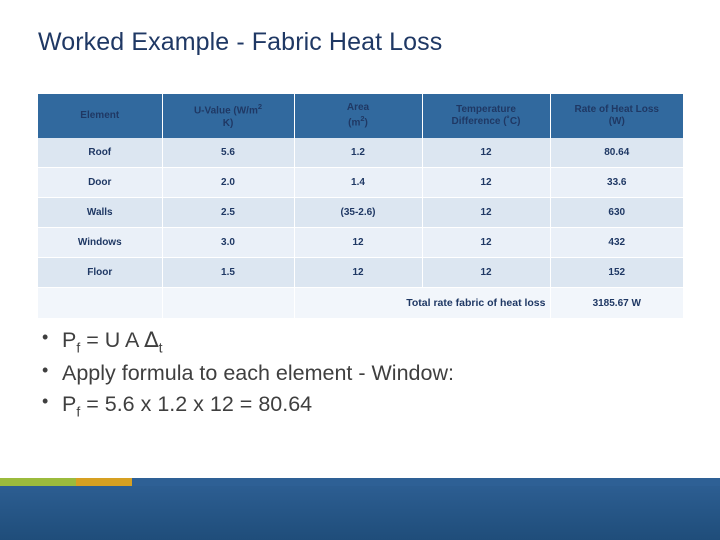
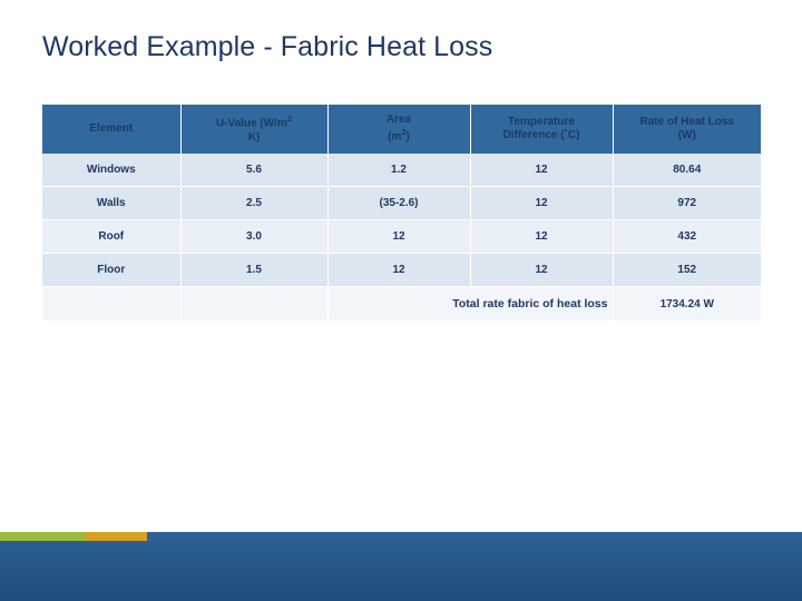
  Worked Example - Fabric Heat Loss
  Element	U-Value (W/m2 K)	Area (m2)	Temperature Difference (˚C)	Rate of Heat Loss (W)
- Roof	5.6	1.2	12	80.64
+ Windows	5.6	1.2	12	80.64
- Door	2.0	1.4	12	33.6
- Walls	2.5	(35-2.6)	12	630
+ Walls	2.5	(35-2.6)	12	972
- Windows	3.0	12	12	432
+ Roof	3.0	12	12	432
  Floor	1.5	12	12	152
- 		Total rate fabric of heat loss	3185.67 W
+ 		Total rate fabric of heat loss	1734.24 W
- Pf = U A ∆t
- Apply formula to each element - Window:
- Pf = 5.6 x 1.2 x 12 = 80.64
